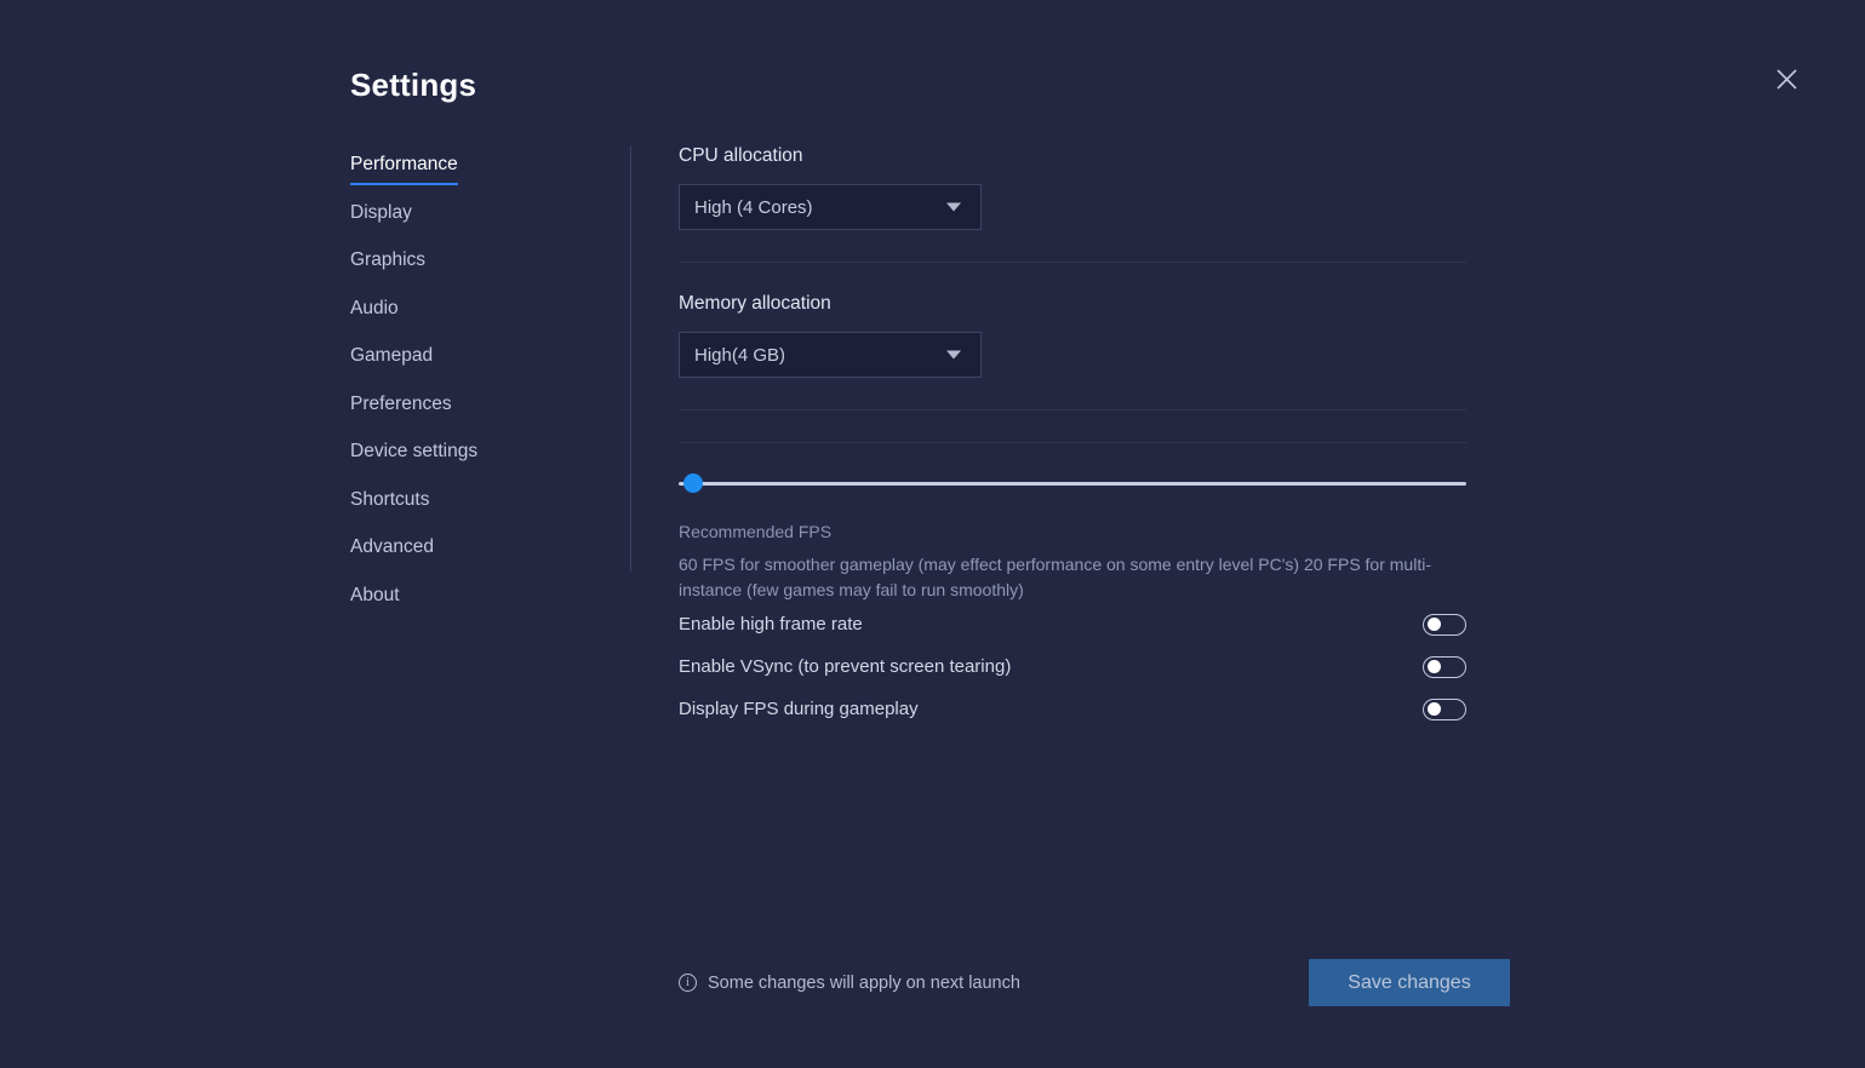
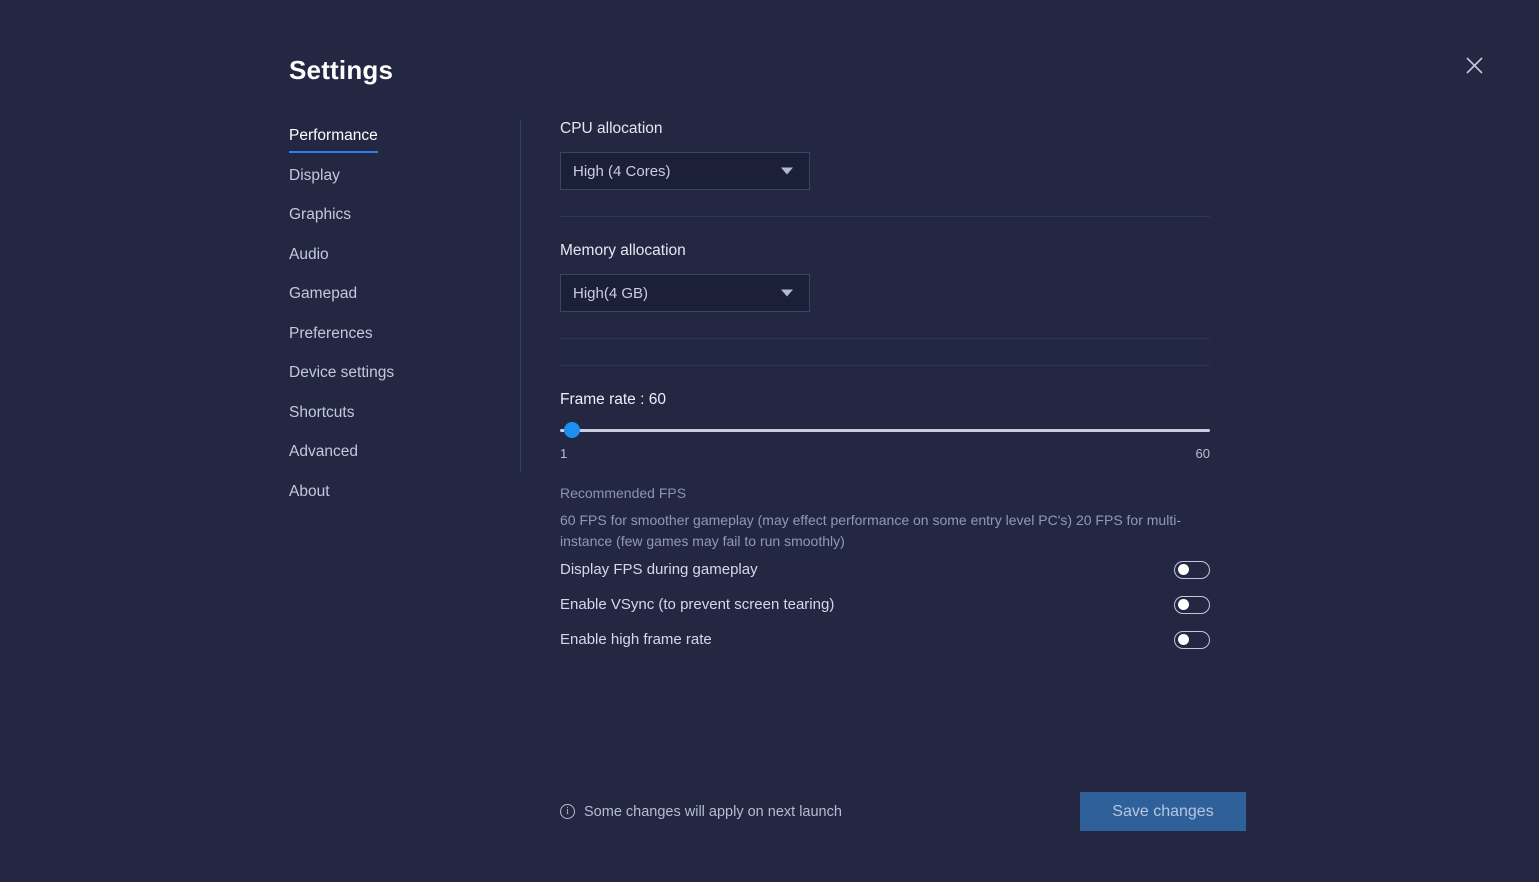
  Settings
  Performance
  Display
  Graphics
  Audio
  Gamepad
  Preferences
  Device settings
  Shortcuts
  Advanced
  About
  CPU allocation
  High (4 Cores)
  Memory allocation
  High(4 GB)
+ Frame rate : 60
+ 1
+ 60
  Recommended FPS
  60 FPS for smoother gameplay (may effect performance on some entry level PC's) 20 FPS for multi-instance (few games may fail to run smoothly)
- Enable high frame rate
+ Display FPS during gameplay
  Enable VSync (to prevent screen tearing)
- Display FPS during gameplay
+ Enable high frame rate
  i
  Some changes will apply on next launch
  Save changes
